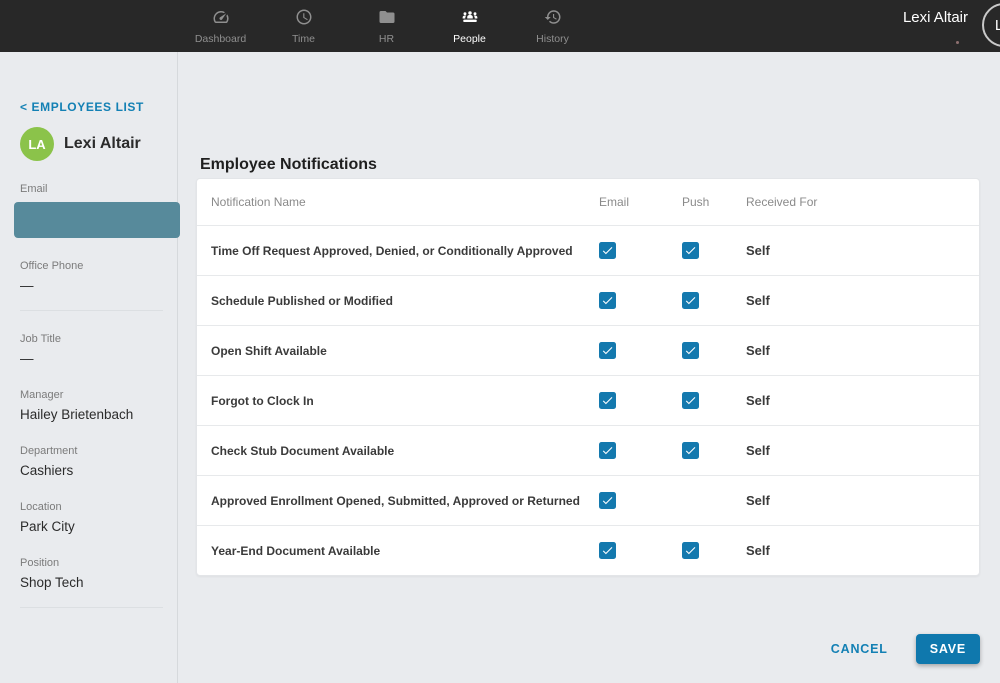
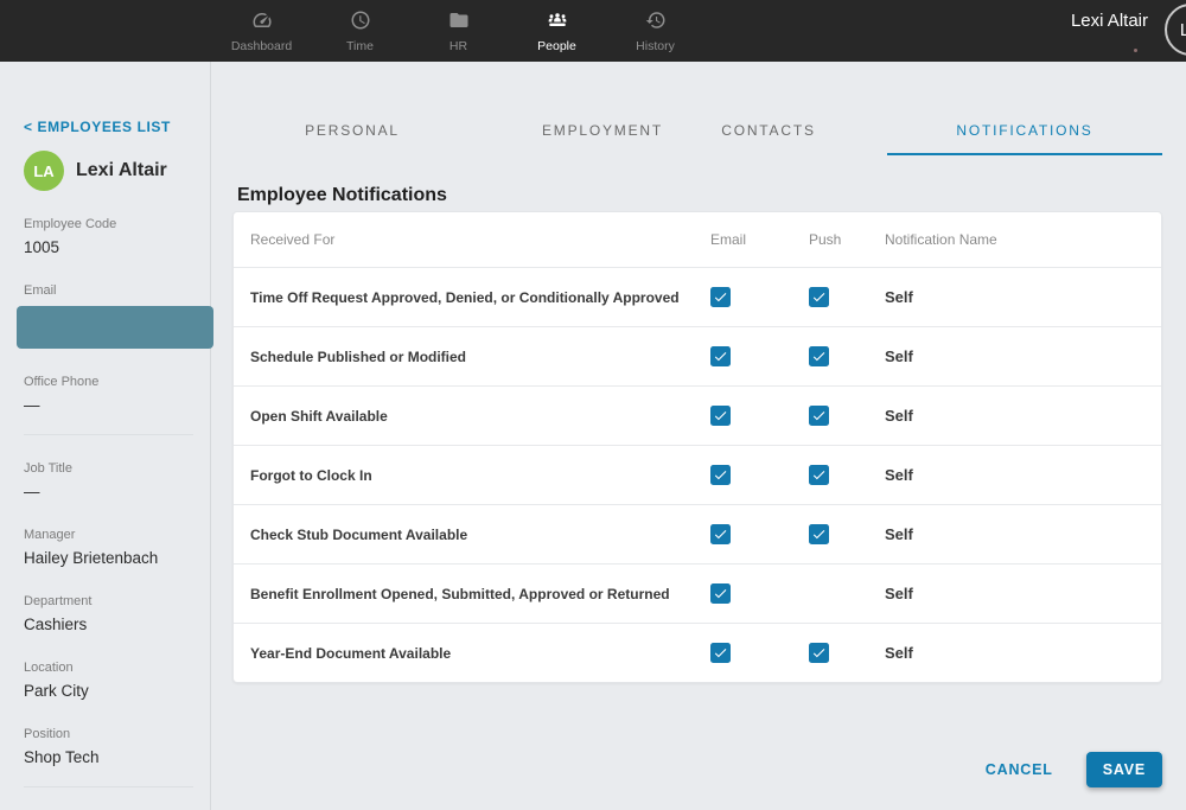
  Dashboard
  Time
  HR
  People
  History
  Lexi Altair
  < EMPLOYEES LIST
  LA
  Lexi Altair
+ Employee Code
+ 1005
  Email
  Office Phone
  —
  Job Title
  —
  Manager
  Hailey Brietenbach
  Department
  Cashiers
  Location
  Park City
  Position
  Shop Tech
+ PERSONAL
+ EMPLOYMENT
+ CONTACTS
+ NOTIFICATIONS
  Employee Notifications
- Notification Name
+ Received For
  Email
  Push
- Received For
+ Notification Name
  Time Off Request Approved, Denied, or Conditionally Approved
  Self
  Schedule Published or Modified
  Self
  Open Shift Available
  Self
  Forgot to Clock In
  Self
  Check Stub Document Available
  Self
- Approved Enrollment Opened, Submitted, Approved or Returned
+ Benefit Enrollment Opened, Submitted, Approved or Returned
  Self
  Year-End Document Available
  Self
  CANCEL
  SAVE
